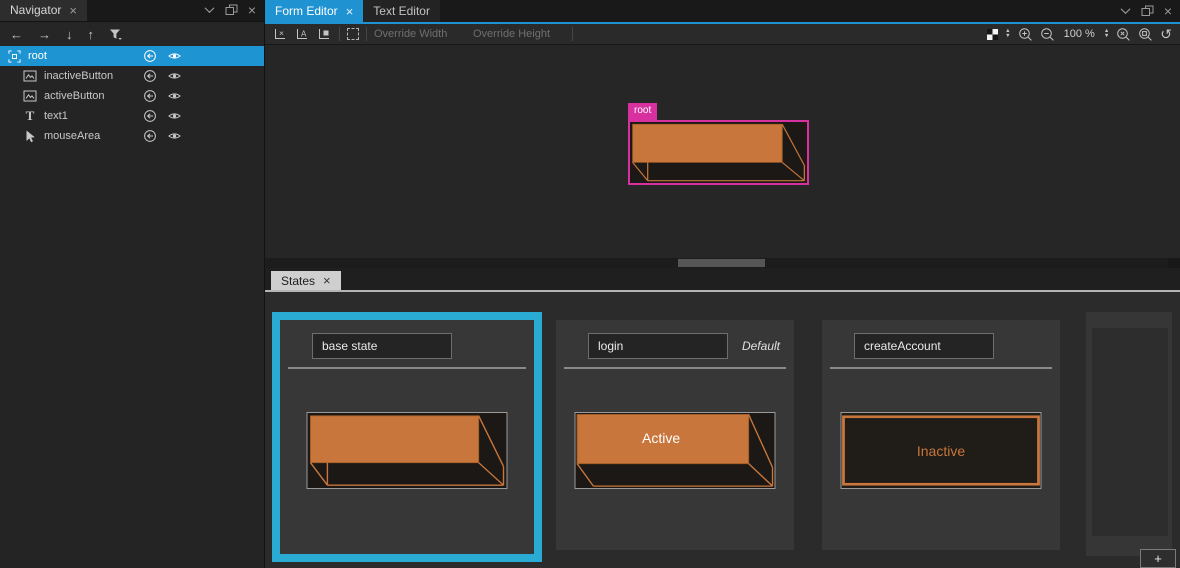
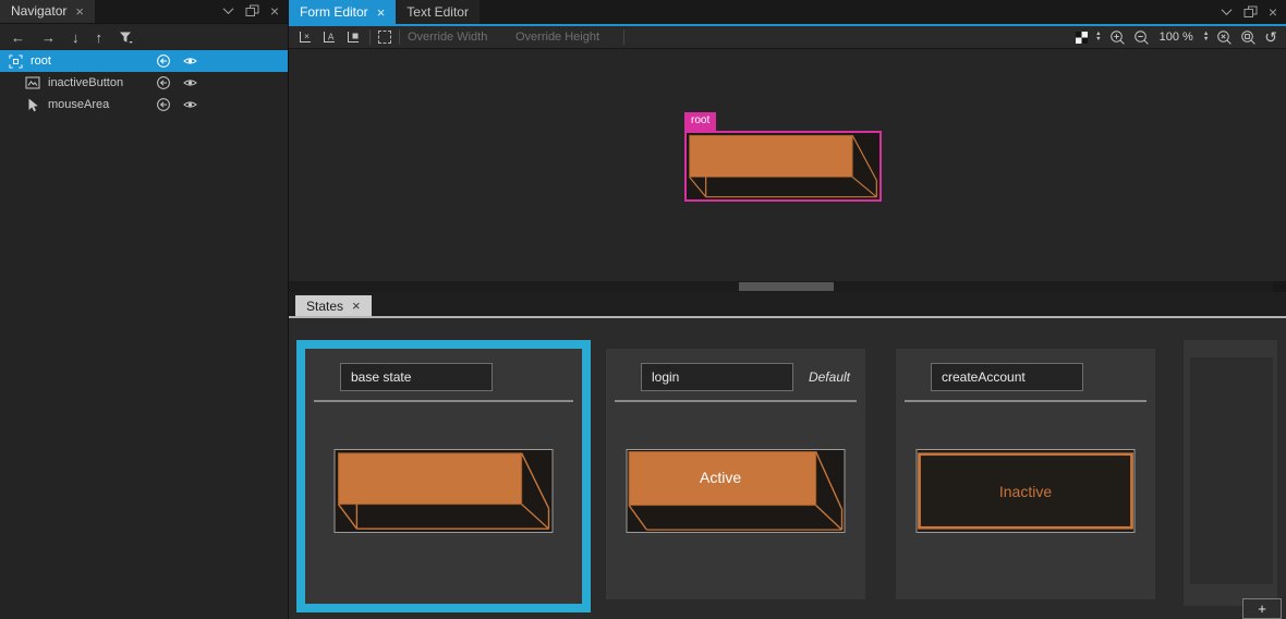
  Navigator
  ×
  ×
  ←
  →
  ↓
  ↑
  root
  inactiveButton
- activeButton
- T
- text1
  mouseArea
  Form Editor
  ×
  Text Editor
  ×
  ×
  A
  Override Width
  Override Height
  100 %
  ↺
  root
  States
  ×
  base state
  login
  Default
  Active
  createAccount
  Inactive
  +
